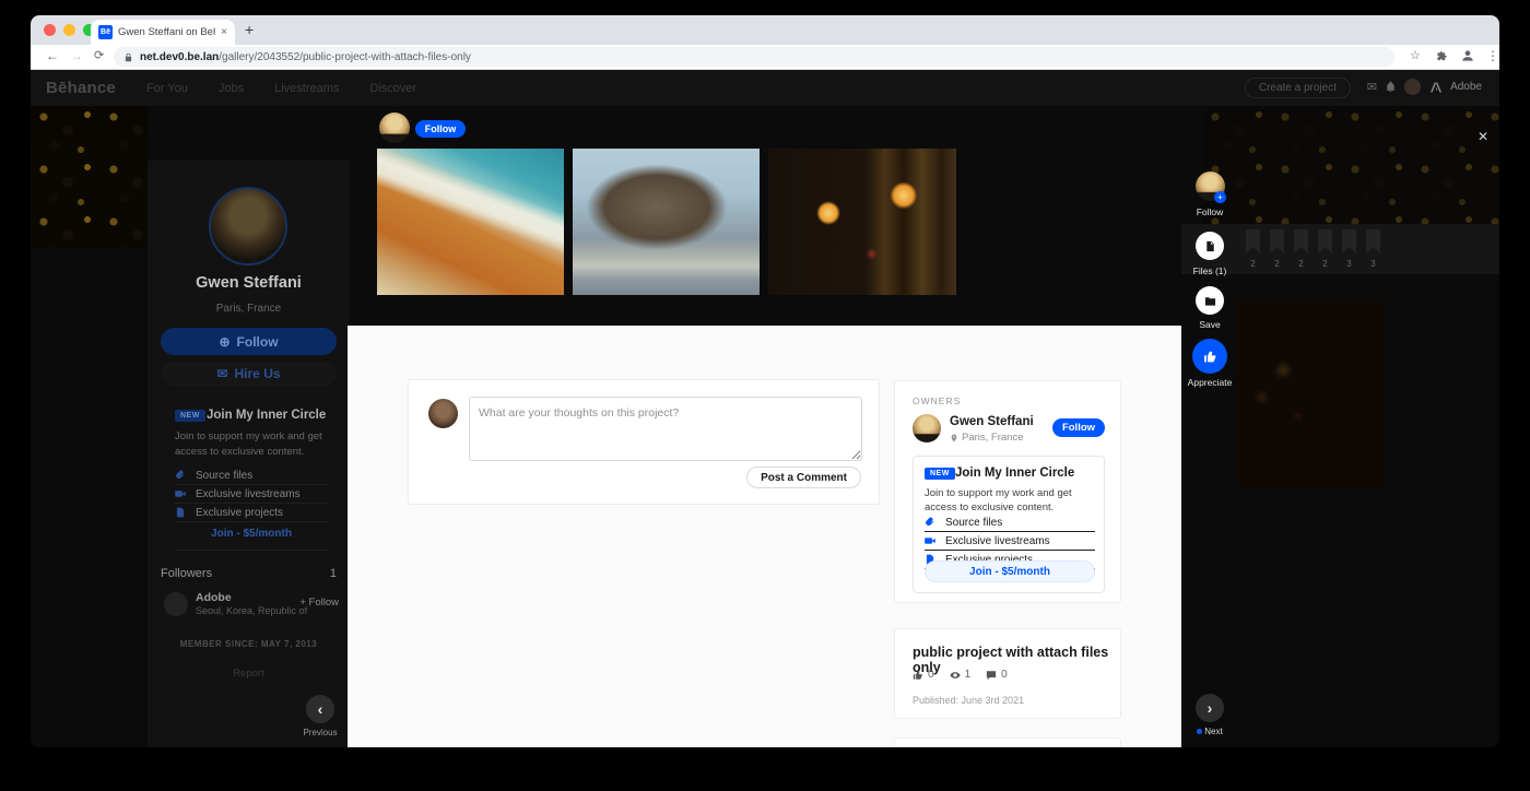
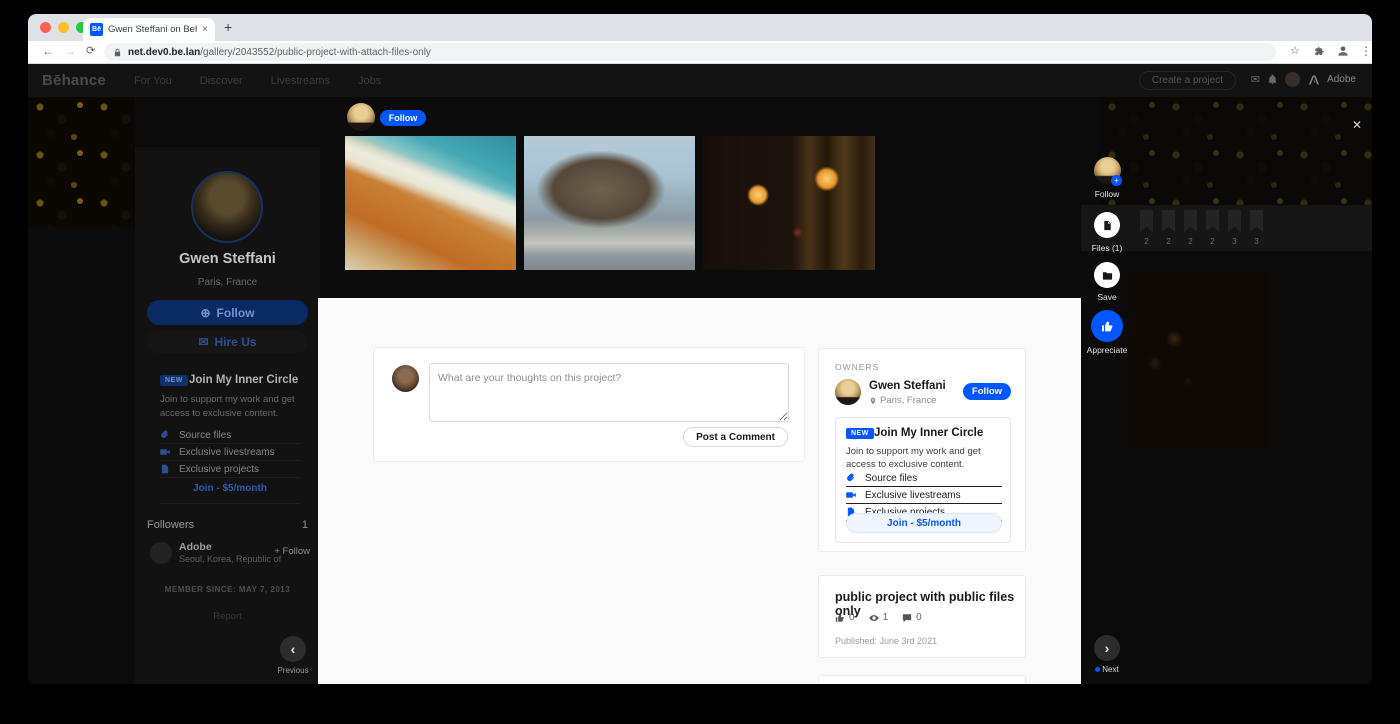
  Gwen Steffani on Be
  ×
  +
  ←
  →
  ⟳
  net.dev0.be.lan/gallery/2043552/public-project-with-attach-files-only
  ☆
  ⋮
  Bēhance
  For You
- Jobs
+ Discover
  Livestreams
- Discover
+ Jobs
  Create a project
  ✉
  Adobe
  2
  2
  2
  2
  3
  3
  Gwen Steffani
  Paris, France
  ⊕
  Follow
  ✉
  Hire Us
  Join My Inner Circle
  Join to support my work and get access to exclusive content.
  Source files
  Exclusive livestreams
  Exclusive projects
  Join - $5/month
  Followers
  1
  Adobe
  Seoul, Korea, Republic of
  + Follow
  MEMBER SINCE: MAY 7, 2013
  Report
  Follow
  What are your thoughts on this project?
  Post a Comment
  OWNERS
  Gwen Steffani
  Paris, France
  Follow
  Join My Inner Circle
  Join to support my work and get access to exclusive content.
  Source files
  Exclusive livestreams
  Exclusive projects
  Join - $5/month
- public project with attach files only
+ public project with public files only
  0
  1
  0
  Published: June 3rd 2021
  +
  Follow
  Files (1)
  Save
  Appreciate
  ‹
  Previous
  ›
  Next
  ✕
